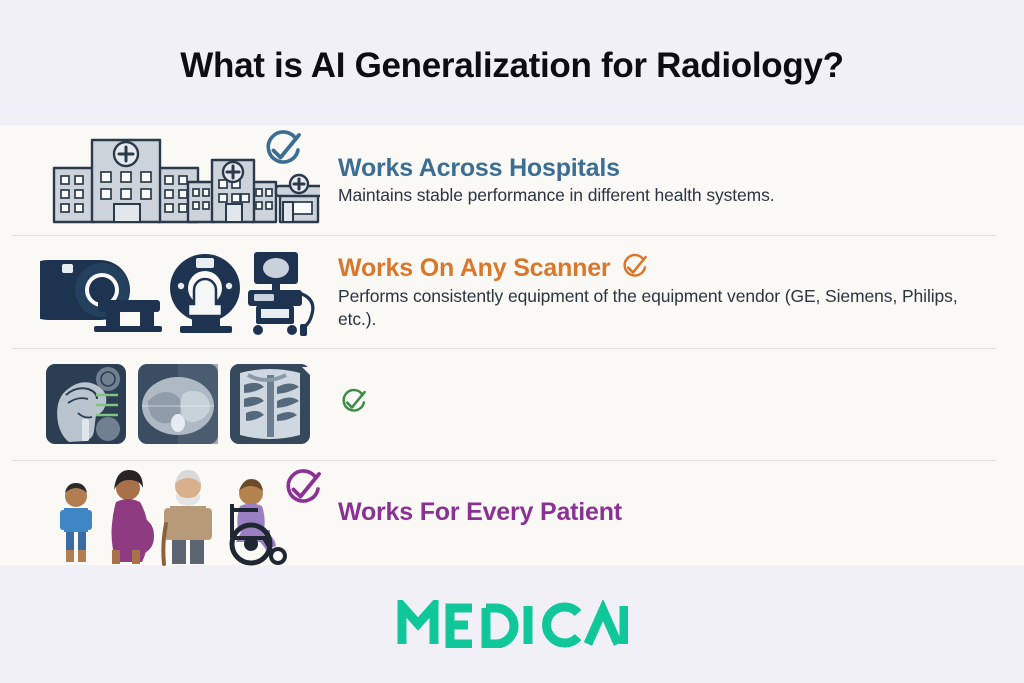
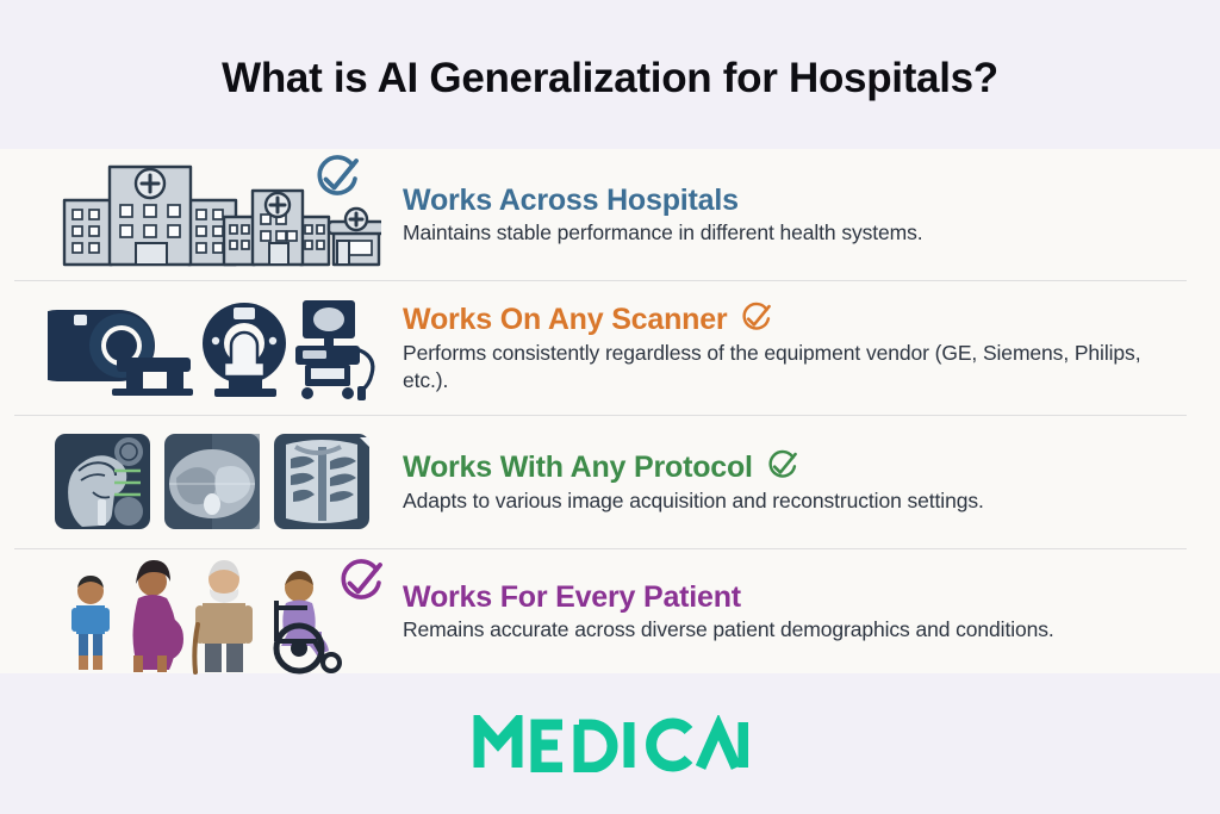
- What is AI Generalization for Radiology?
+ What is AI Generalization for Hospitals?
  Works Across Hospitals
  Maintains stable performance in different health systems.
  Works On Any Scanner
- Performs consistently equipment of the equipment vendor (GE, Siemens, Philips, etc.).
+ Performs consistently regardless of the equipment vendor (GE, Siemens, Philips, etc.).
+ Works With Any Protocol
+ Adapts to various image acquisition and reconstruction settings.
  Works For Every Patient
+ Remains accurate across diverse patient demographics and conditions.
